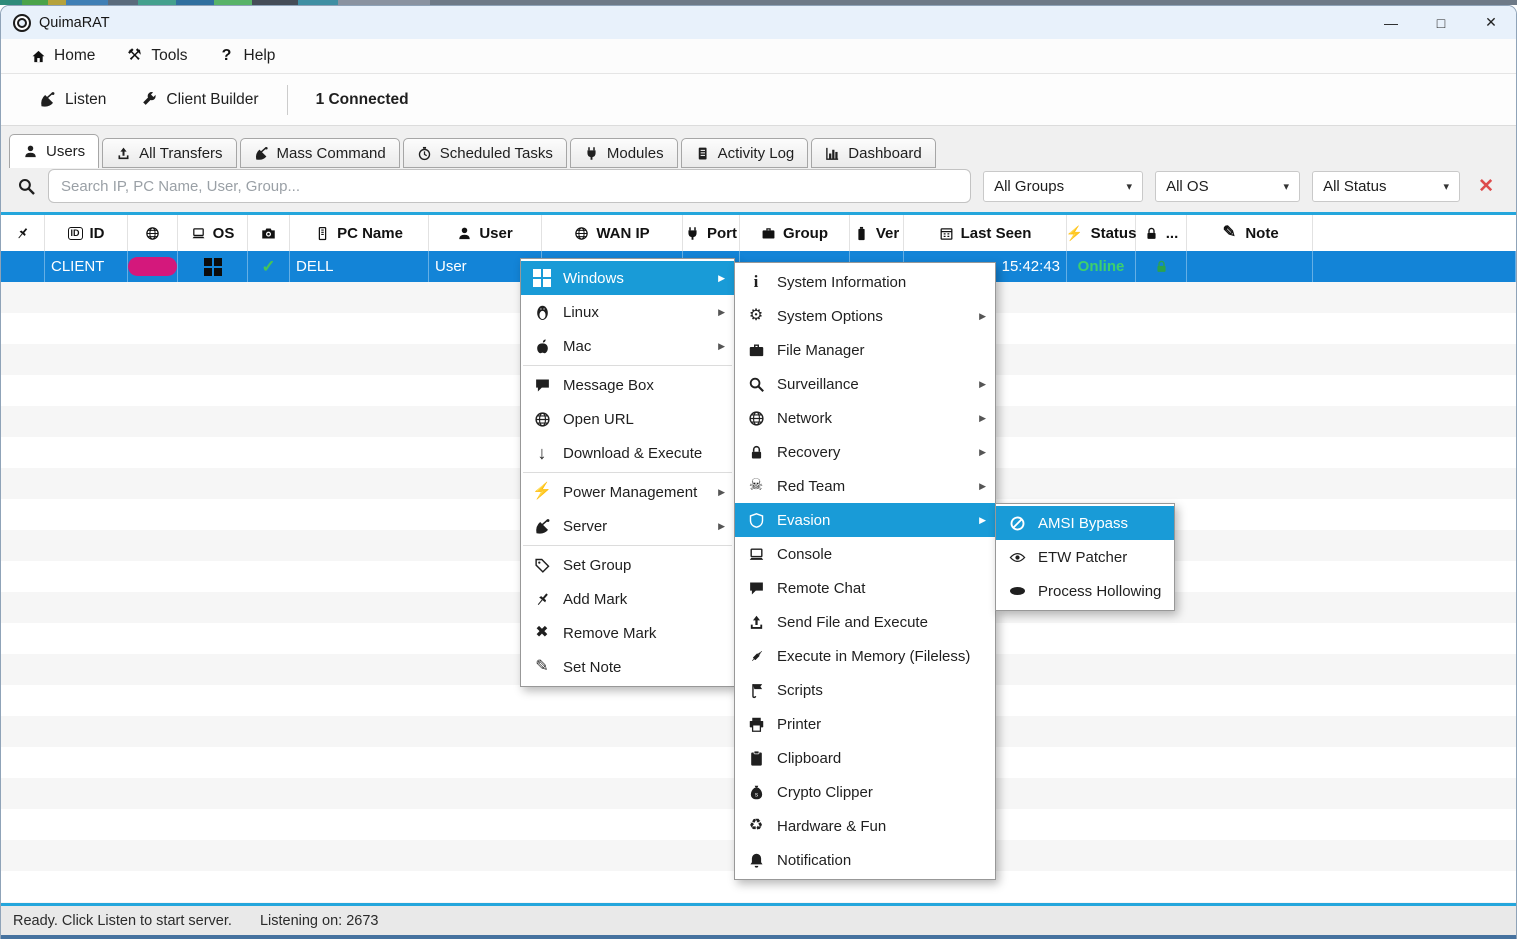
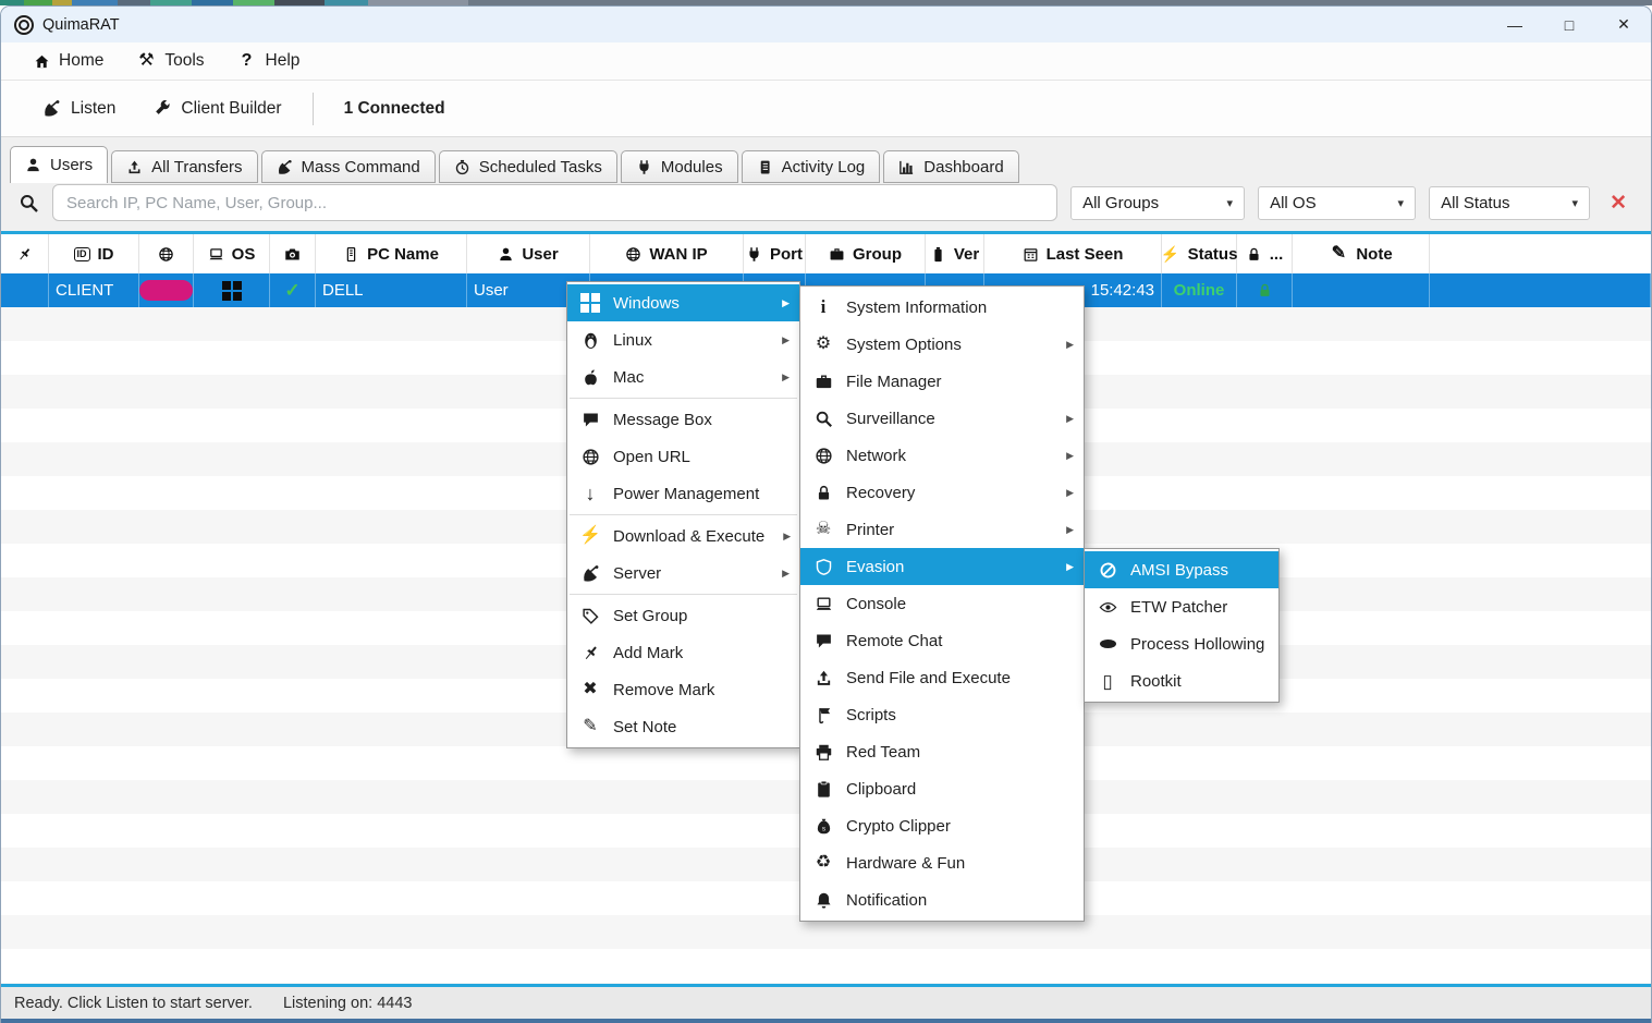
  QuimaRAT
  —
  □
  ✕
  Home
  ⚒
  Tools
  ?
  Help
  Listen
  Client Builder
  1 Connected
  Users
  All Transfers
  Mass Command
  Scheduled Tasks
  Modules
  Activity Log
  Dashboard
  Search IP, PC Name, User, Group...
  All Groups
  ▾
  All OS
  ▾
  All Status
  ▾
  ✕
  ID
  ID
  OS
  PC Name
  User
  WAN IP
  Port
  Group
  Ver
  Last Seen
  ⚡
  Status
  ...
  ✎
  Note
  CLIENT
  ✓
  DELL
  User
  15:42:43
  Online
  Ready. Click Listen to start server.
- Listening on: 2673
+ Listening on: 4443
  Windows
  ▶
  Linux
  ▶
  Mac
  ▶
  Message Box
  Open URL
  ↓
- Download & Execute
+ Power Management
  ⚡
- Power Management
+ Download & Execute
  ▶
  Server
  ▶
  Set Group
  Add Mark
  ✖
  Remove Mark
  ✎
  Set Note
  i
  System Information
  ⚙
  System Options
  ▶
  File Manager
  Surveillance
  ▶
  Network
  ▶
  Recovery
  ▶
  ☠
- Red Team
+ Printer
  ▶
  Evasion
  ▶
  Console
  Remote Chat
  Send File and Execute
- Execute in Memory (Fileless)
  Scripts
- Printer
+ Red Team
  Clipboard
  Crypto Clipper
  ♻
  Hardware & Fun
  Notification
  AMSI Bypass
  ETW Patcher
  Process Hollowing
+ ▯
+ Rootkit
